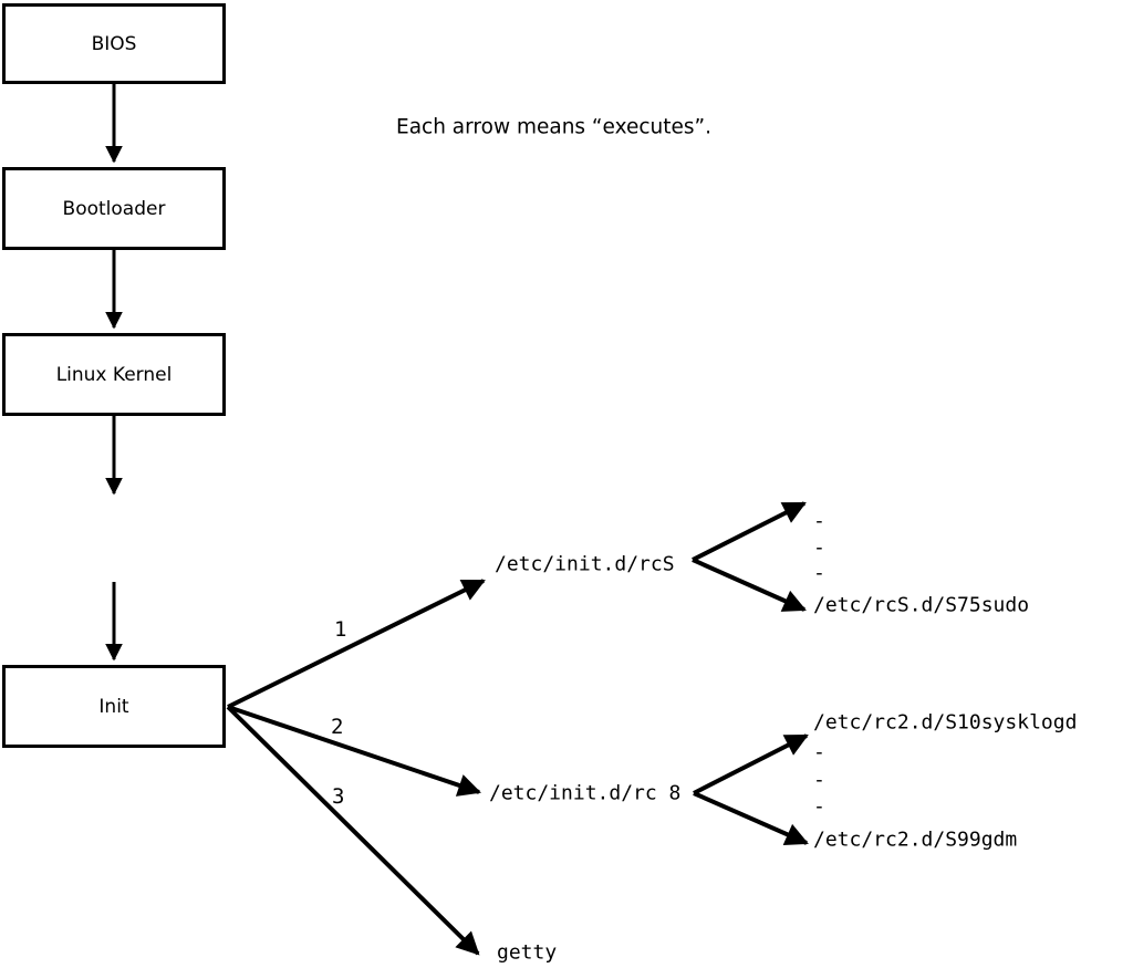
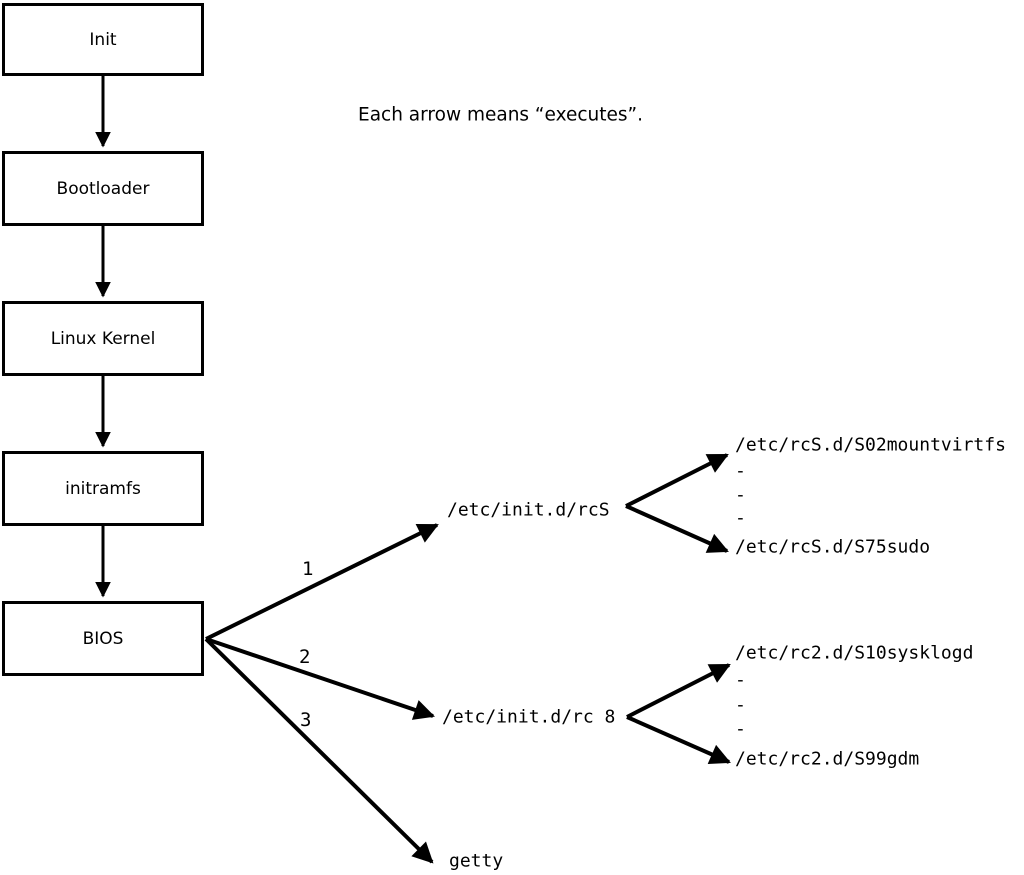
- BIOS
+ Init
  Bootloader
  Linux Kernel
+ initramfs
- Init
+ BIOS
  Each arrow means “executes”.
  1
  2
  3
  /etc/init.d/rcS
  /etc/init.d/rc 8
  getty
+ /etc/rcS.d/S02mountvirtfs
  -
  -
  -
  /etc/rcS.d/S75sudo
  /etc/rc2.d/S10sysklogd
  -
  -
  -
  /etc/rc2.d/S99gdm
